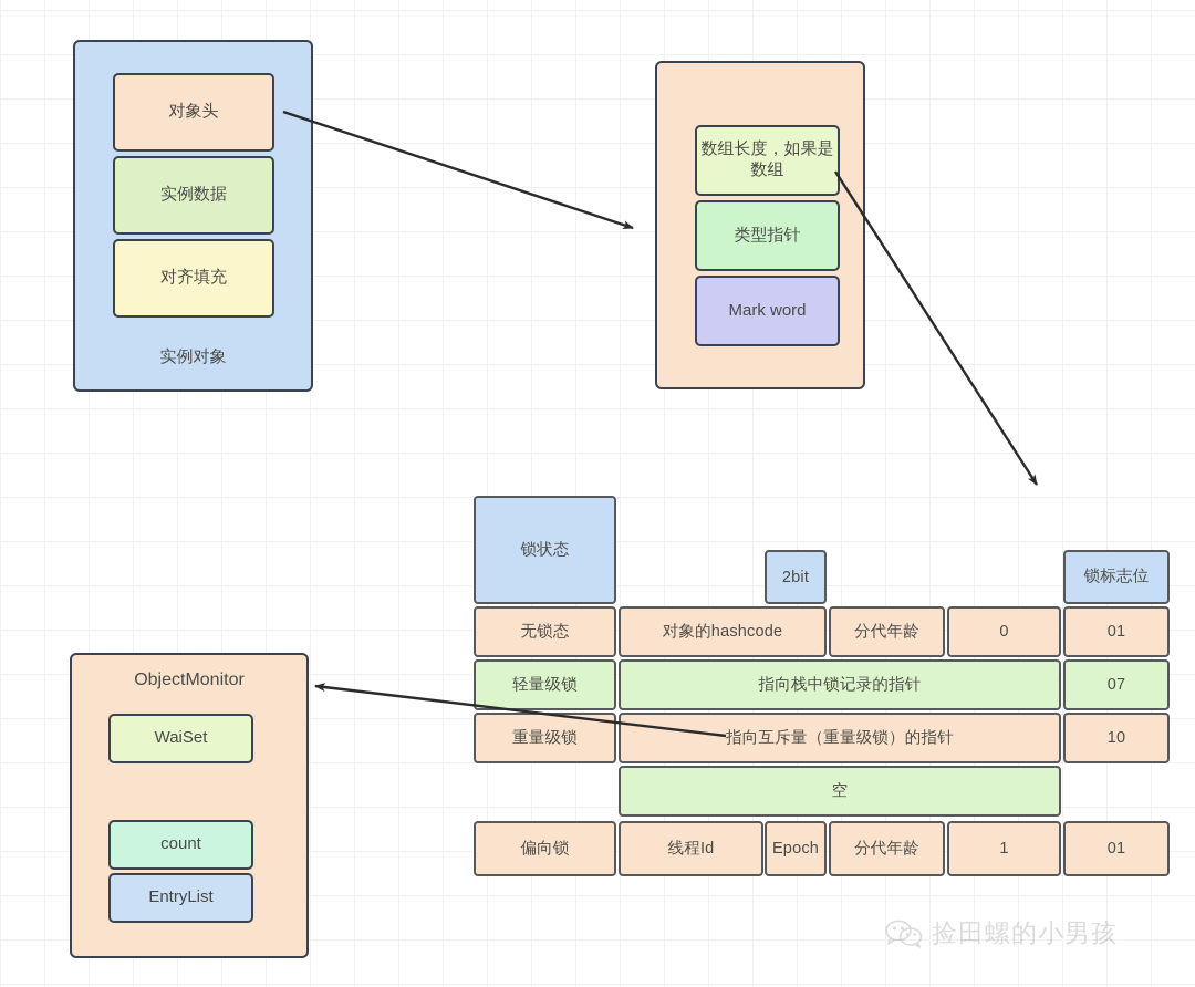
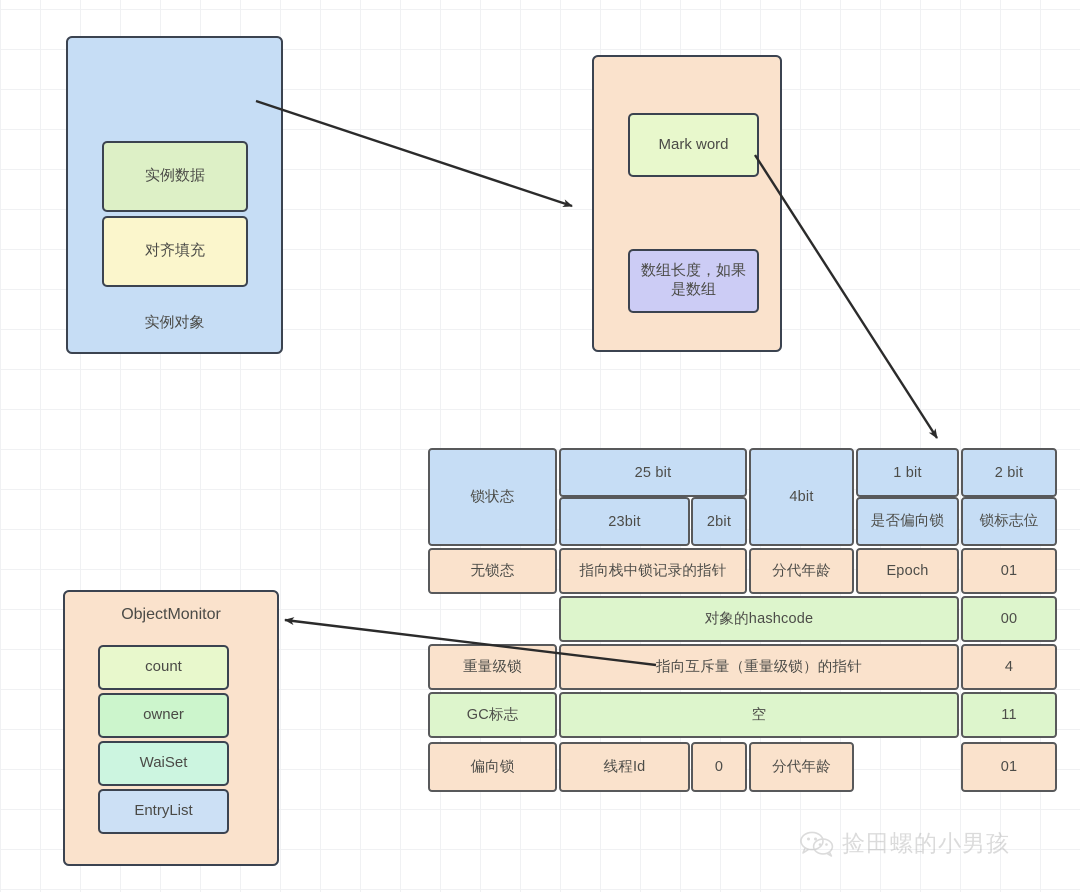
- 对象头
  实例数据
  对齐填充
  实例对象
- 数组长度，如果是数组
+ Mark word
- 类型指针
- Mark word
+ 数组长度，如果是数组
  ObjectMonitor
- WaiSet
+ count
+ owner
- count
+ WaiSet
  EntryList
  锁状态
+ 25 bit
+ 23bit
  2bit
+ 4bit
+ 1 bit
+ 是否偏向锁
+ 2 bit
  锁标志位
  无锁态
- 对象的hashcode
+ 指向栈中锁记录的指针
  分代年龄
- 0
+ Epoch
  01
- 轻量级锁
- 指向栈中锁记录的指针
+ 对象的hashcode
- 07
+ 00
  重量级锁
  指向互斥量（重量级锁）的指针
- 10
+ 4
+ GC标志
  空
+ 11
  偏向锁
  线程Id
- Epoch
+ 0
  分代年龄
- 1
  01
  捡田螺的小男孩
